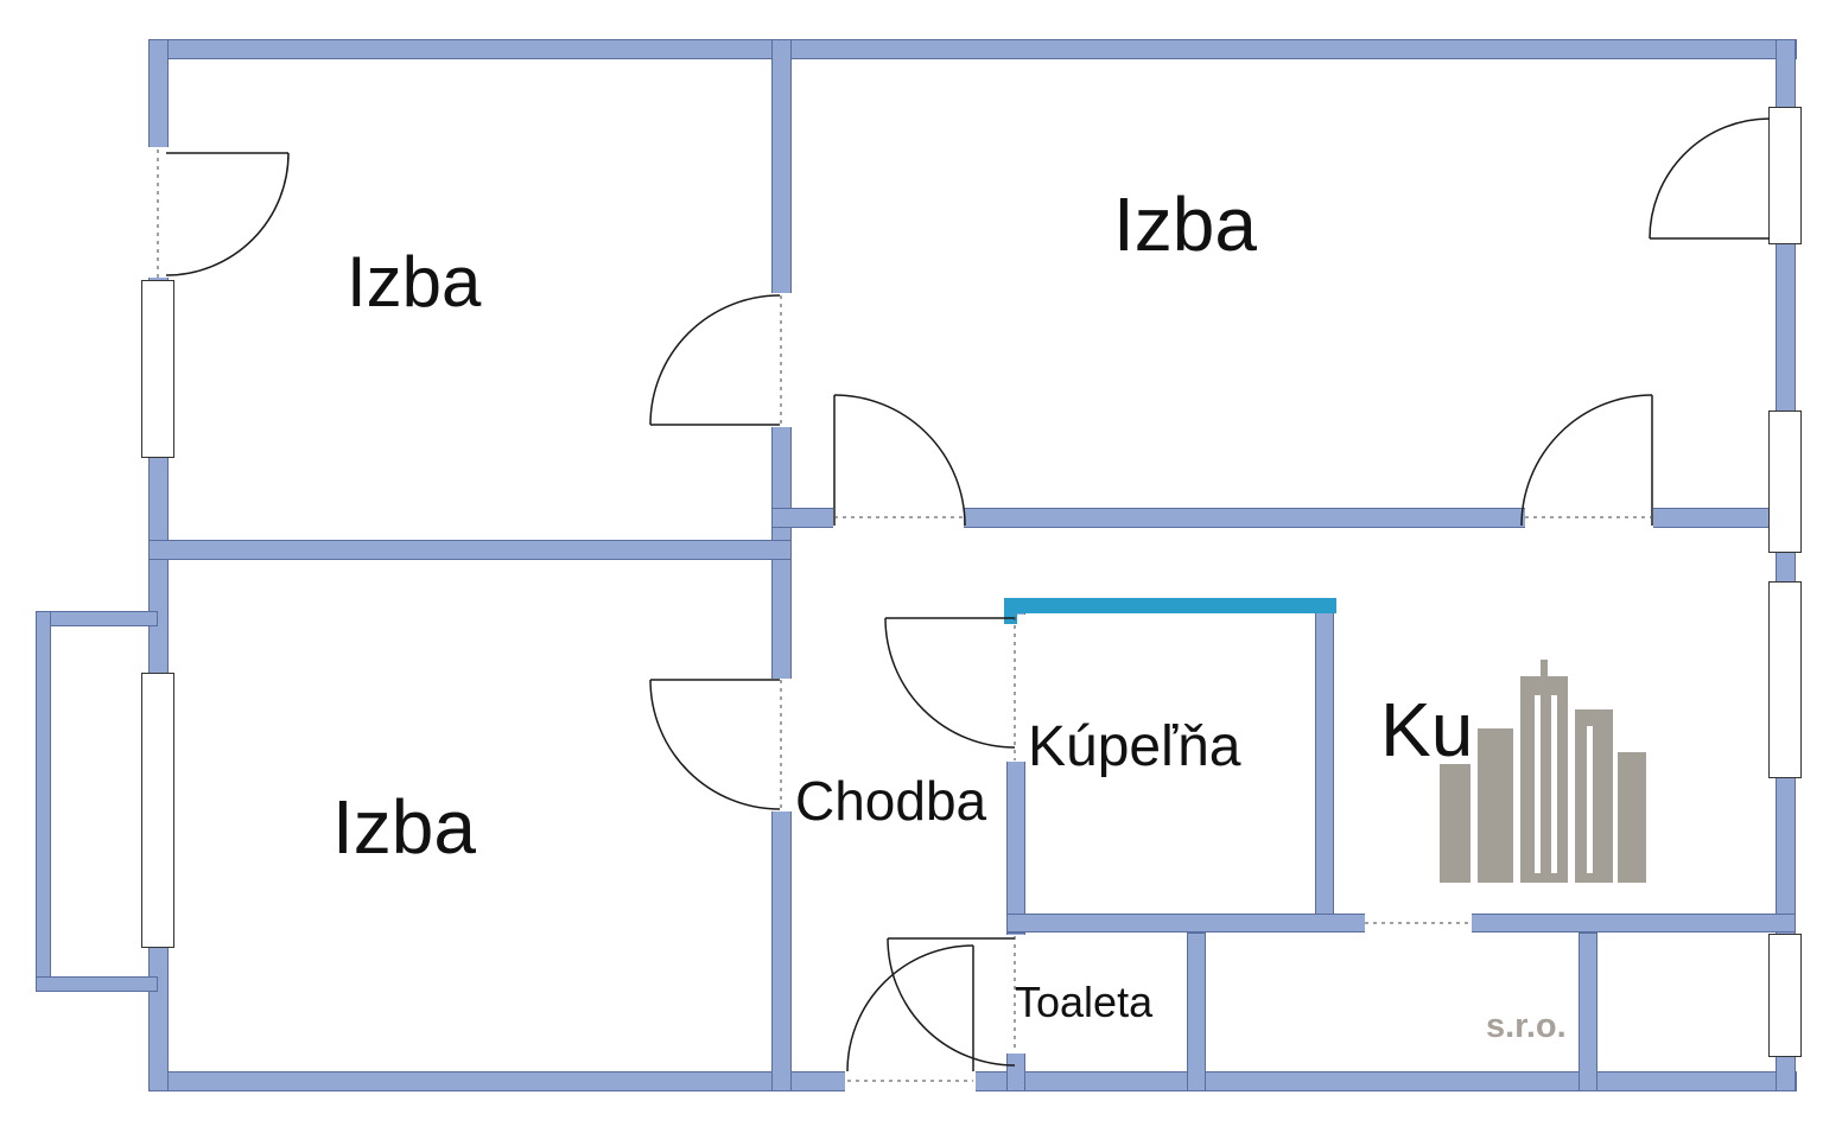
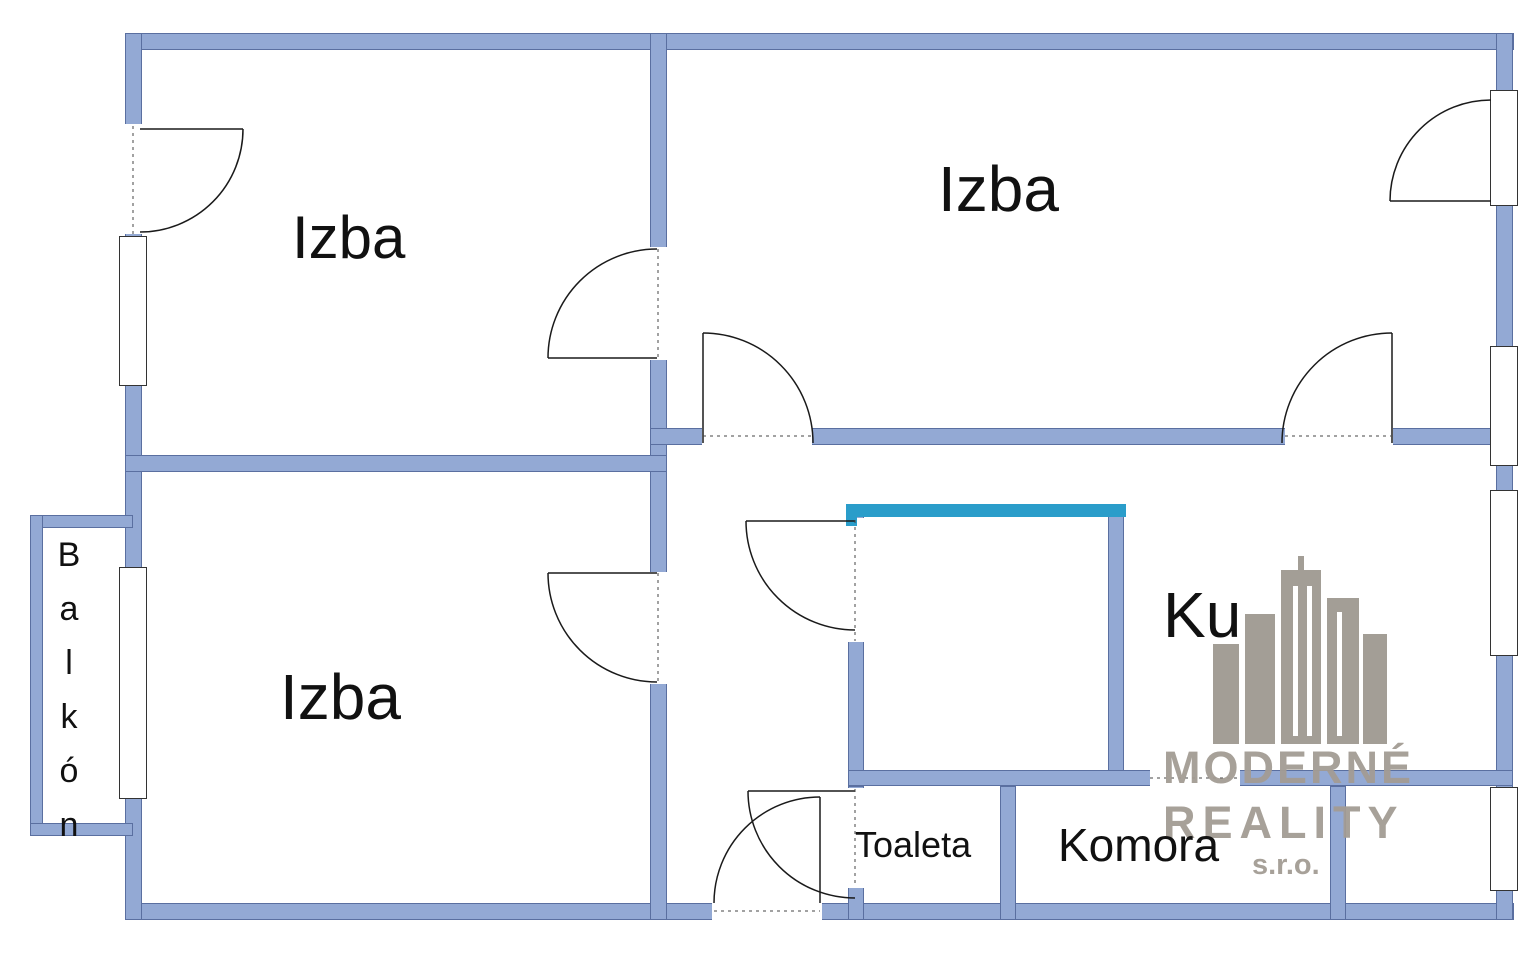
+ MODERNÉ
+ REALITY
  s.r.o.
  Izba
  Izba
  Izba
- Chodba
- Kúpeľňa
  Ku
  Toaleta
+ Komora
+ B
+ a
+ l
+ k
+ ó
+ n
